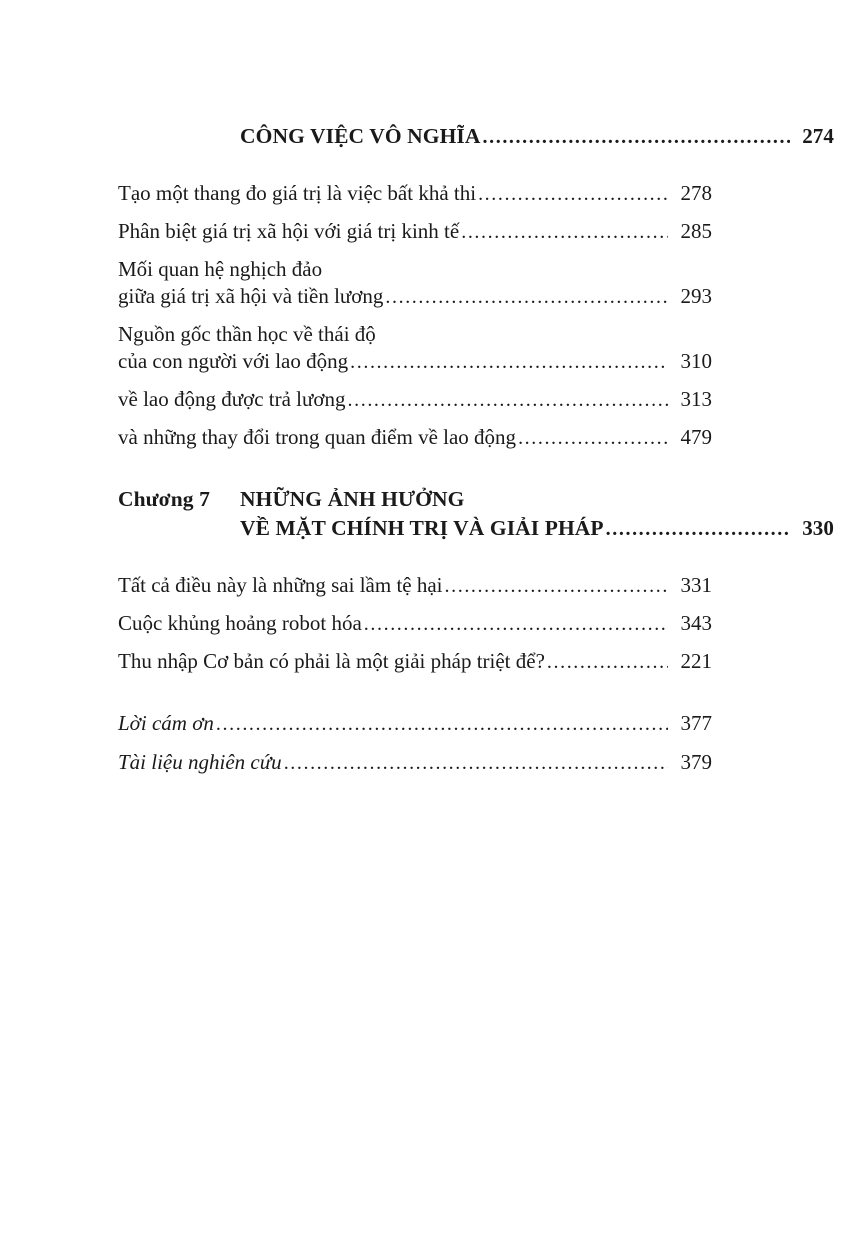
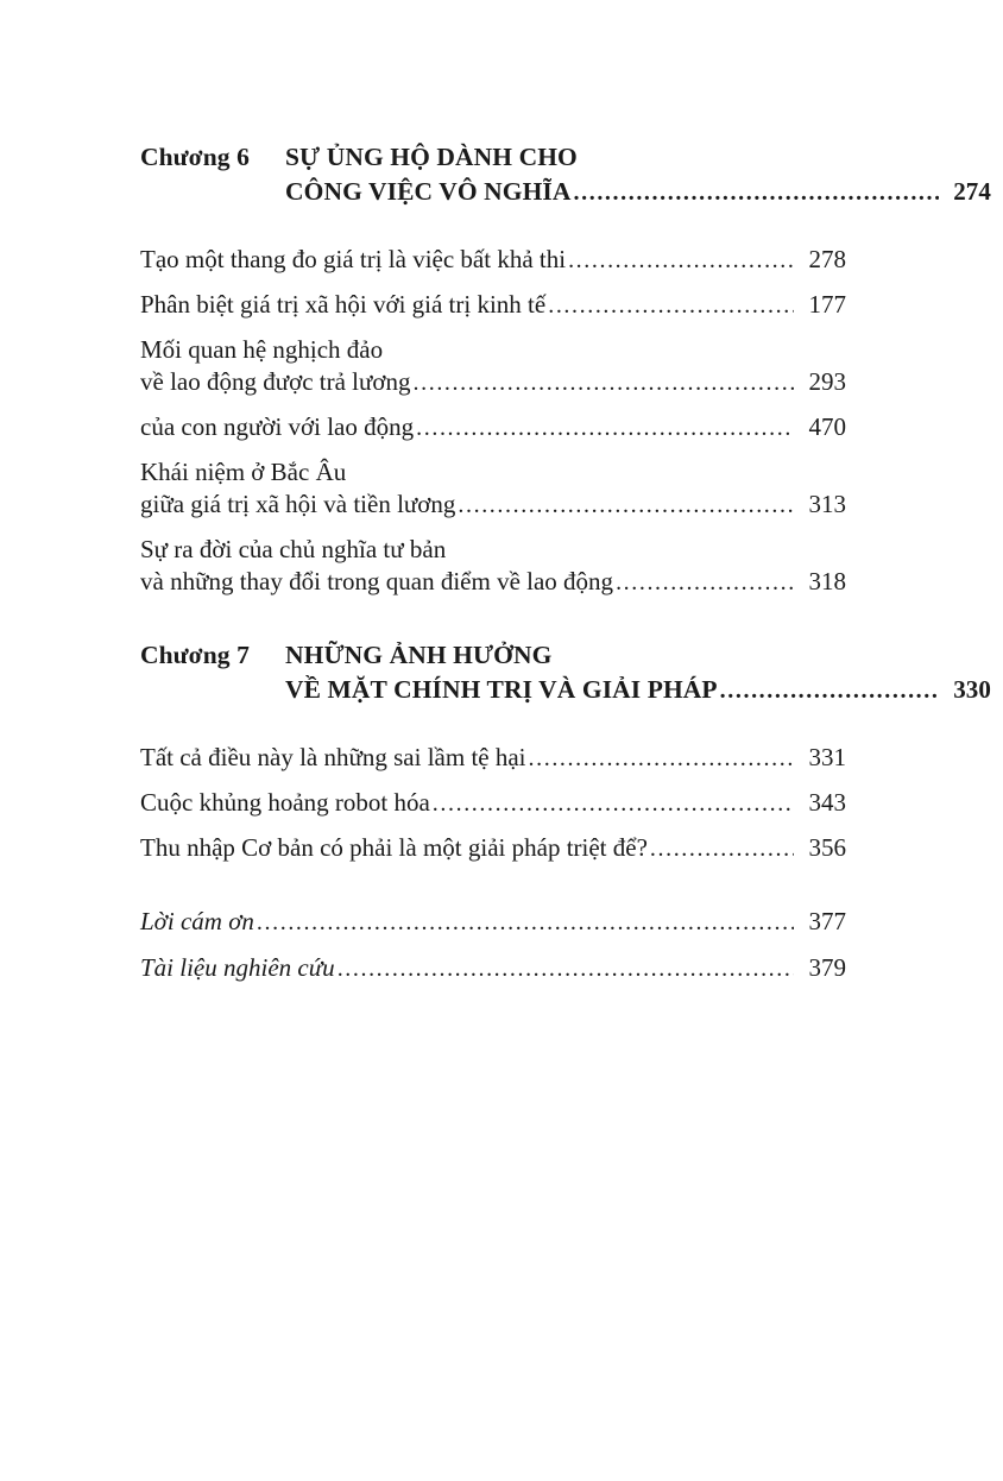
+ Chương 6
+ SỰ ỦNG HỘ DÀNH CHO
  CÔNG VIỆC VÔ NGHĨA
  274
  Tạo một thang đo giá trị là việc bất khả thi
  278
  Phân biệt giá trị xã hội với giá trị kinh tế
- 285
+ 177
  Mối quan hệ nghịch đảo
- giữa giá trị xã hội và tiền lương
+ về lao động được trả lương
  293
- Nguồn gốc thần học về thái độ
  của con người với lao động
- 310
+ 470
+ Khái niệm ở Bắc Âu
- về lao động được trả lương
+ giữa giá trị xã hội và tiền lương
  313
+ Sự ra đời của chủ nghĩa tư bản
  và những thay đổi trong quan điểm về lao động
- 479
+ 318
  Chương 7
  NHỮNG ẢNH HƯỞNG
  VỀ MẶT CHÍNH TRỊ VÀ GIẢI PHÁP
  330
  Tất cả điều này là những sai lầm tệ hại
  331
  Cuộc khủng hoảng robot hóa
  343
  Thu nhập Cơ bản có phải là một giải pháp triệt để?
- 221
+ 356
  Lời cám ơn
  377
  Tài liệu nghiên cứu
  379
